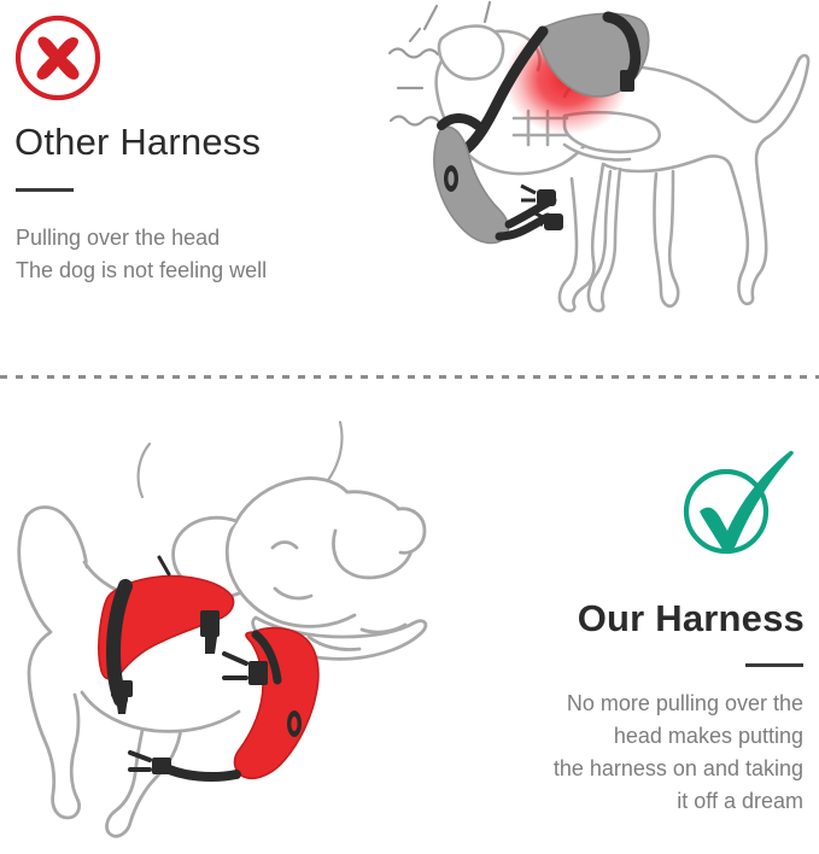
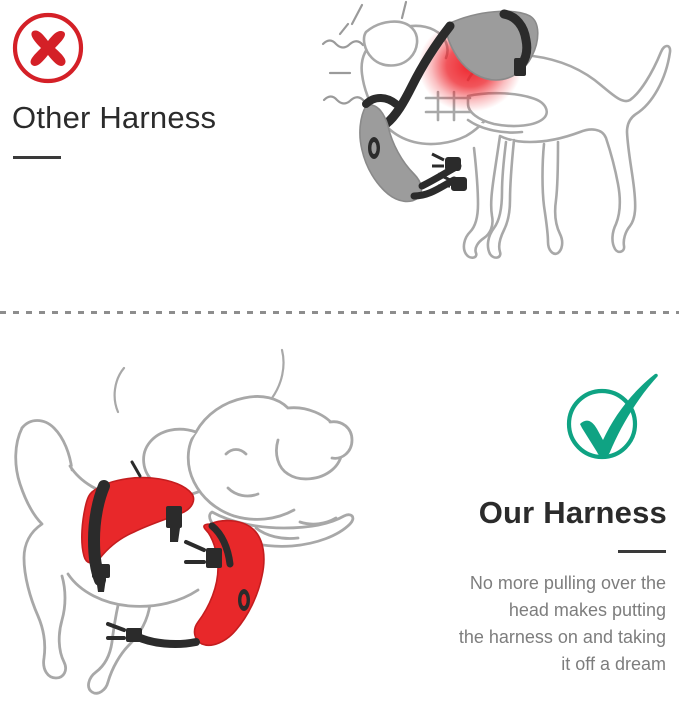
  Other Harness
- Pulling over the head
- The dog is not feeling well
  Our Harness
  No more pulling over the
  head makes putting
  the harness on and taking
  it off a dream
